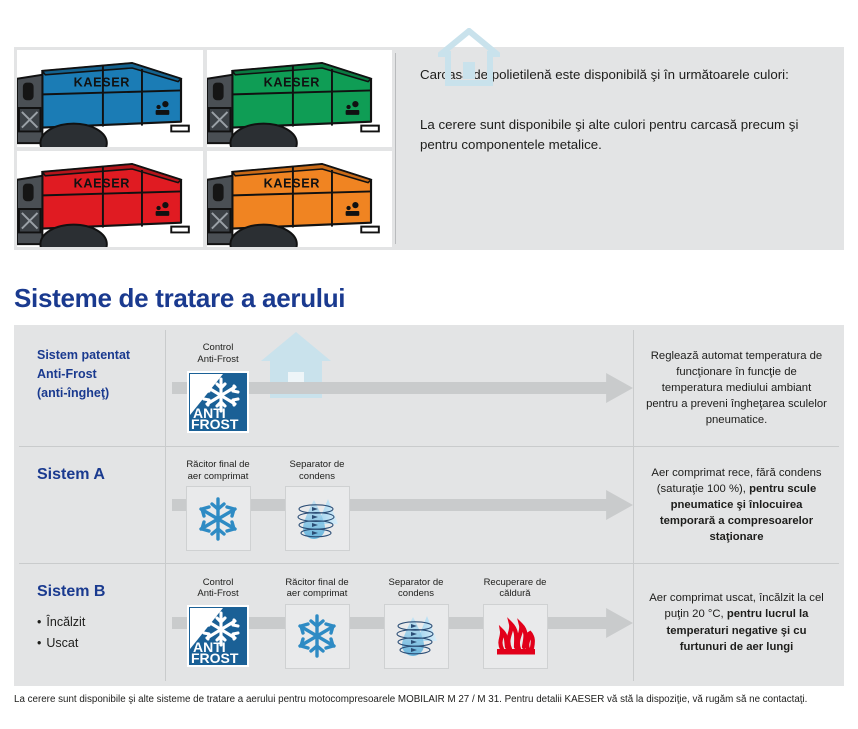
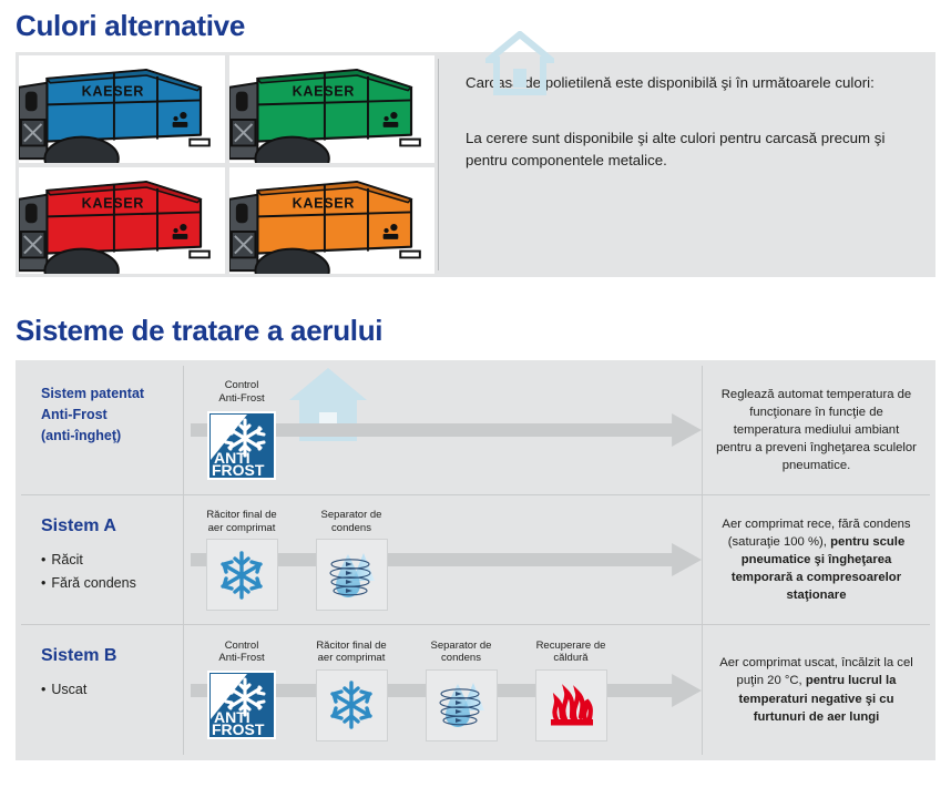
+ Culori alternative
  KAESER
  KAESER
  KAESER
  KAESER
  Carcas de polietilenă este disponibilă şi în următoarele culori:
  La cerere sunt disponibile şi alte culori pentru carcasă precum şi pentru componentele metalice.
  Sisteme de tratare a aerului
  Sistem patentat
  Anti-Frost
  (anti-îngheţ)
  Control
  Anti-Frost
  ANTI
  FROST
  Reglează automat temperatura de funcţionare în funcţie de temperatura mediului ambiant pentru a preveni îngheţarea sculelor pneumatice.
  Sistem A
+ Răcit
+ Fără condens
  Răcitor final de
  aer comprimat
  Separator de
  condens
- Aer comprimat rece, fără condens (saturaţie 100 %), pentru scule pneumatice şi înlocuirea temporară a compresoarelor staţionare
+ Aer comprimat rece, fără condens (saturaţie 100 %), pentru scule pneumatice şi îngheţarea temporară a compresoarelor staţionare
  Sistem B
- Încălzit
  Uscat
  Control
  Anti-Frost
  ANTI
  FROST
  Răcitor final de
  aer comprimat
  Separator de
  condens
  Recuperare de
  căldură
  Aer comprimat uscat, încălzit la cel puţin 20 °C, pentru lucrul la temperaturi negative şi cu furtunuri de aer lungi
- La cerere sunt disponibile şi alte sisteme de tratare a aerului pentru motocompresoarele MOBILAIR M 27 / M 31. Pentru detalii KAESER vă stă la dispoziţie, vă rugăm să ne contactaţi.
